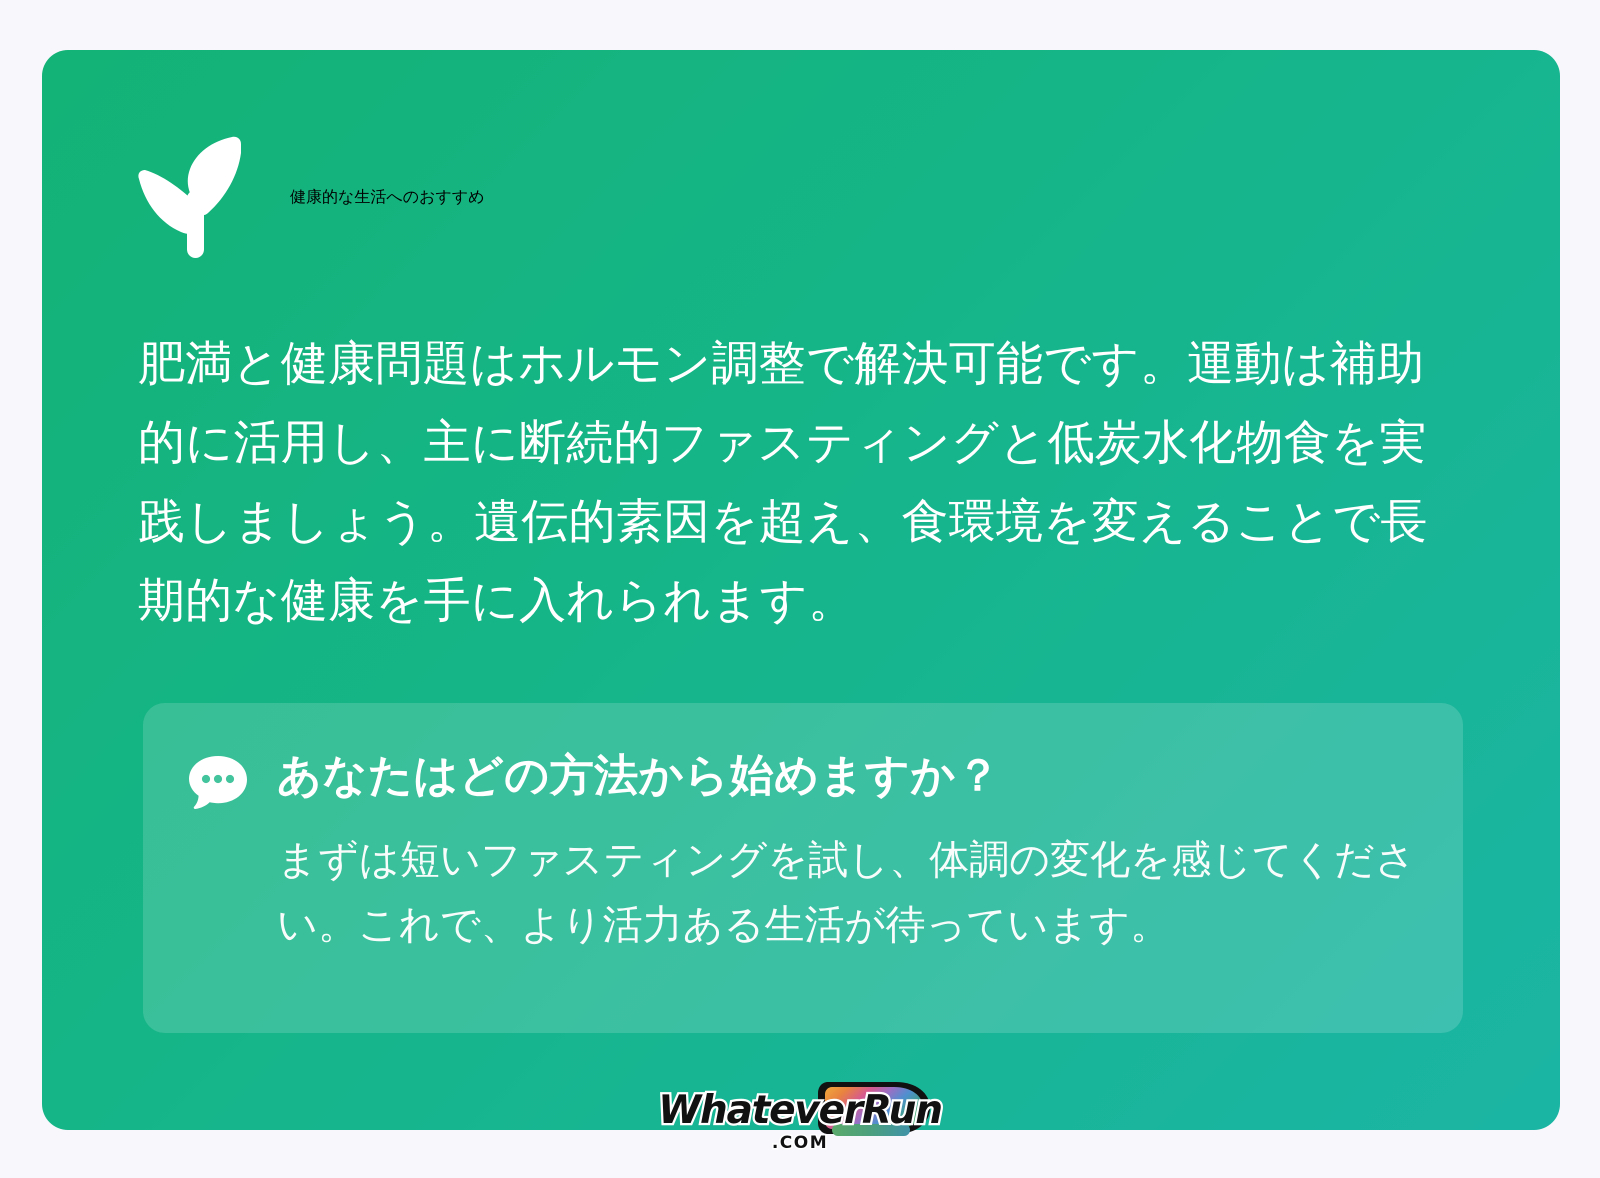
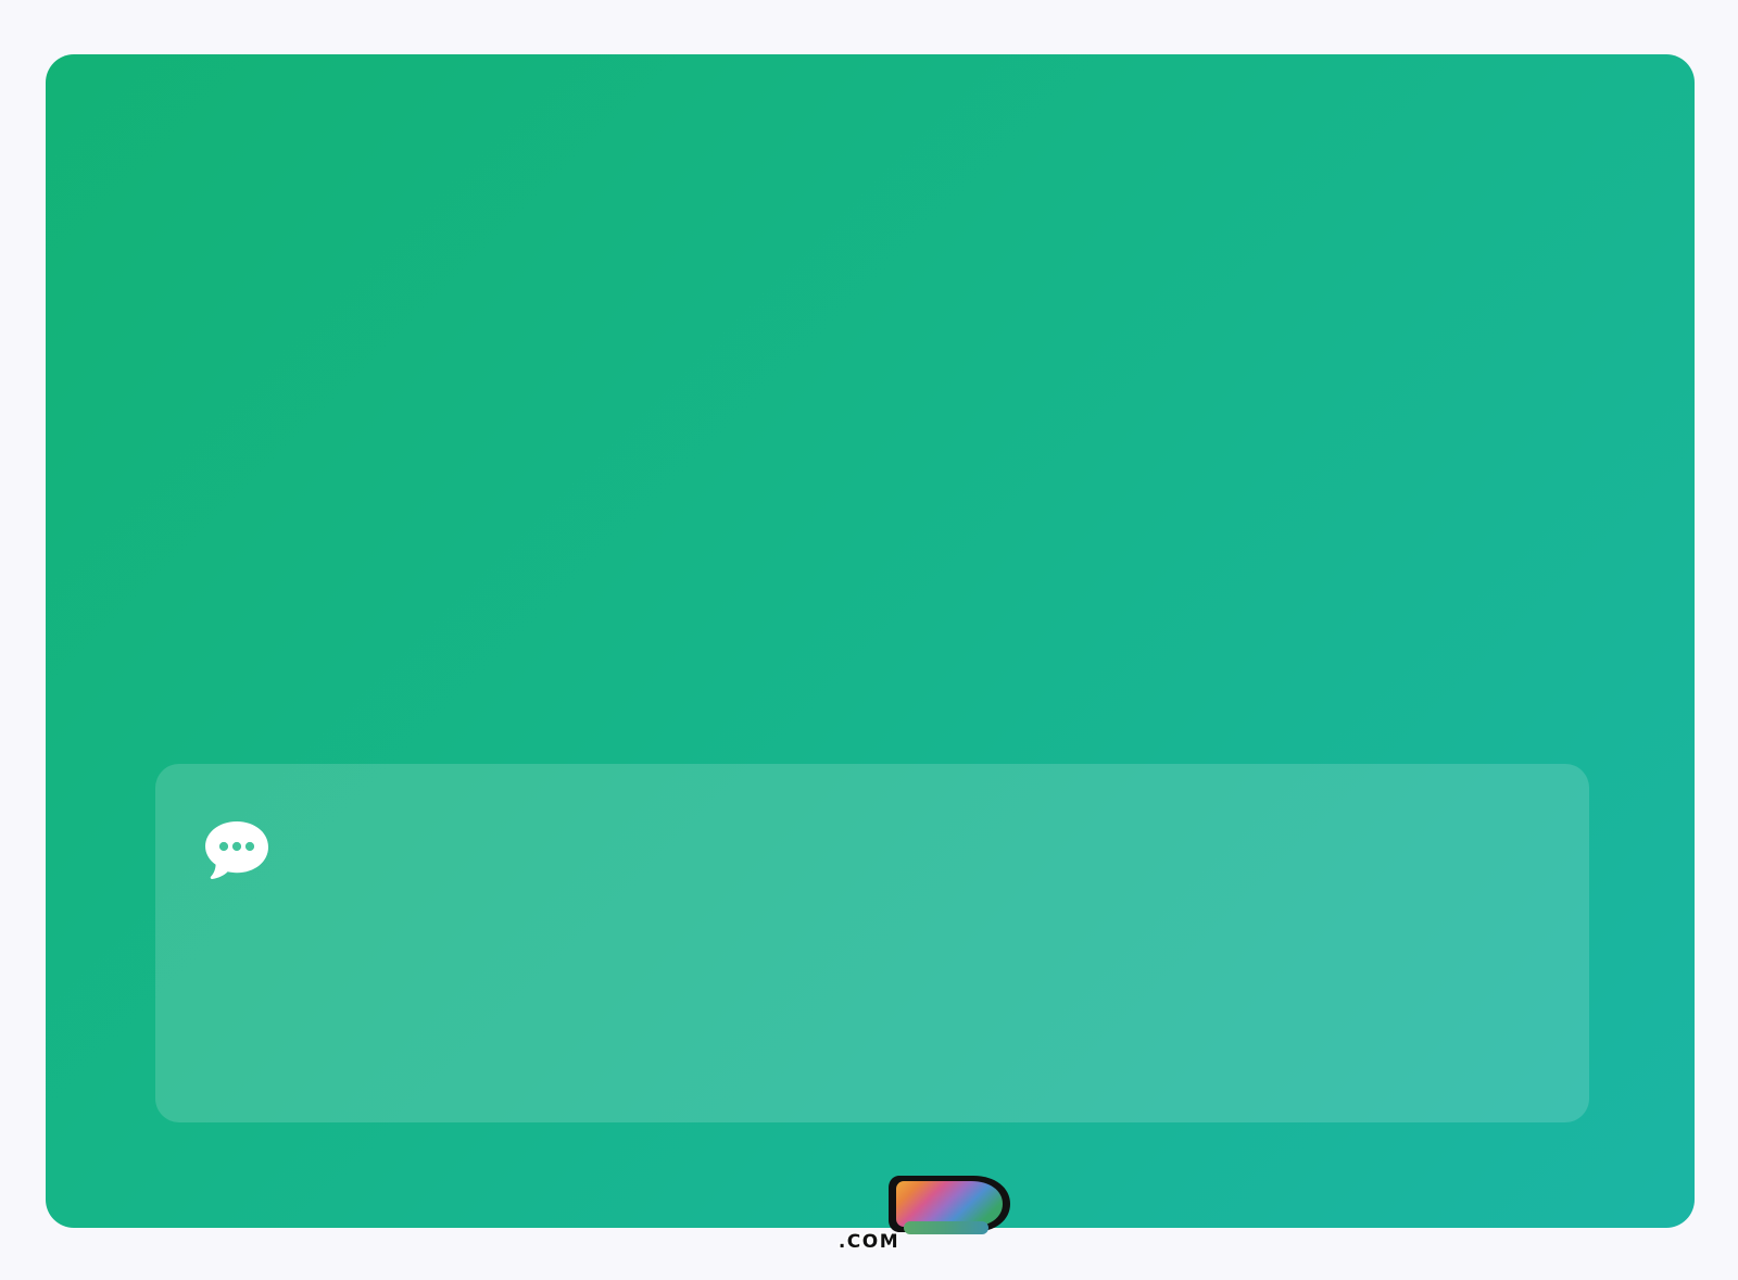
- 健康的な生活へのおすすめ
- 肥満と健康問題はホルモン調整で解決可能です。運動は補助的に活用し、主に断続的ファスティングと低炭水化物食を実践しましょう。遺伝的素因を超え、食環境を変えることで長期的な健康を手に入れられます。
- あなたはどの方法から始めますか？
- まずは短いファスティングを試し、体調の変化を感じてください。これで、より活力ある生活が待っています。
- WhateverRun
  .COM
